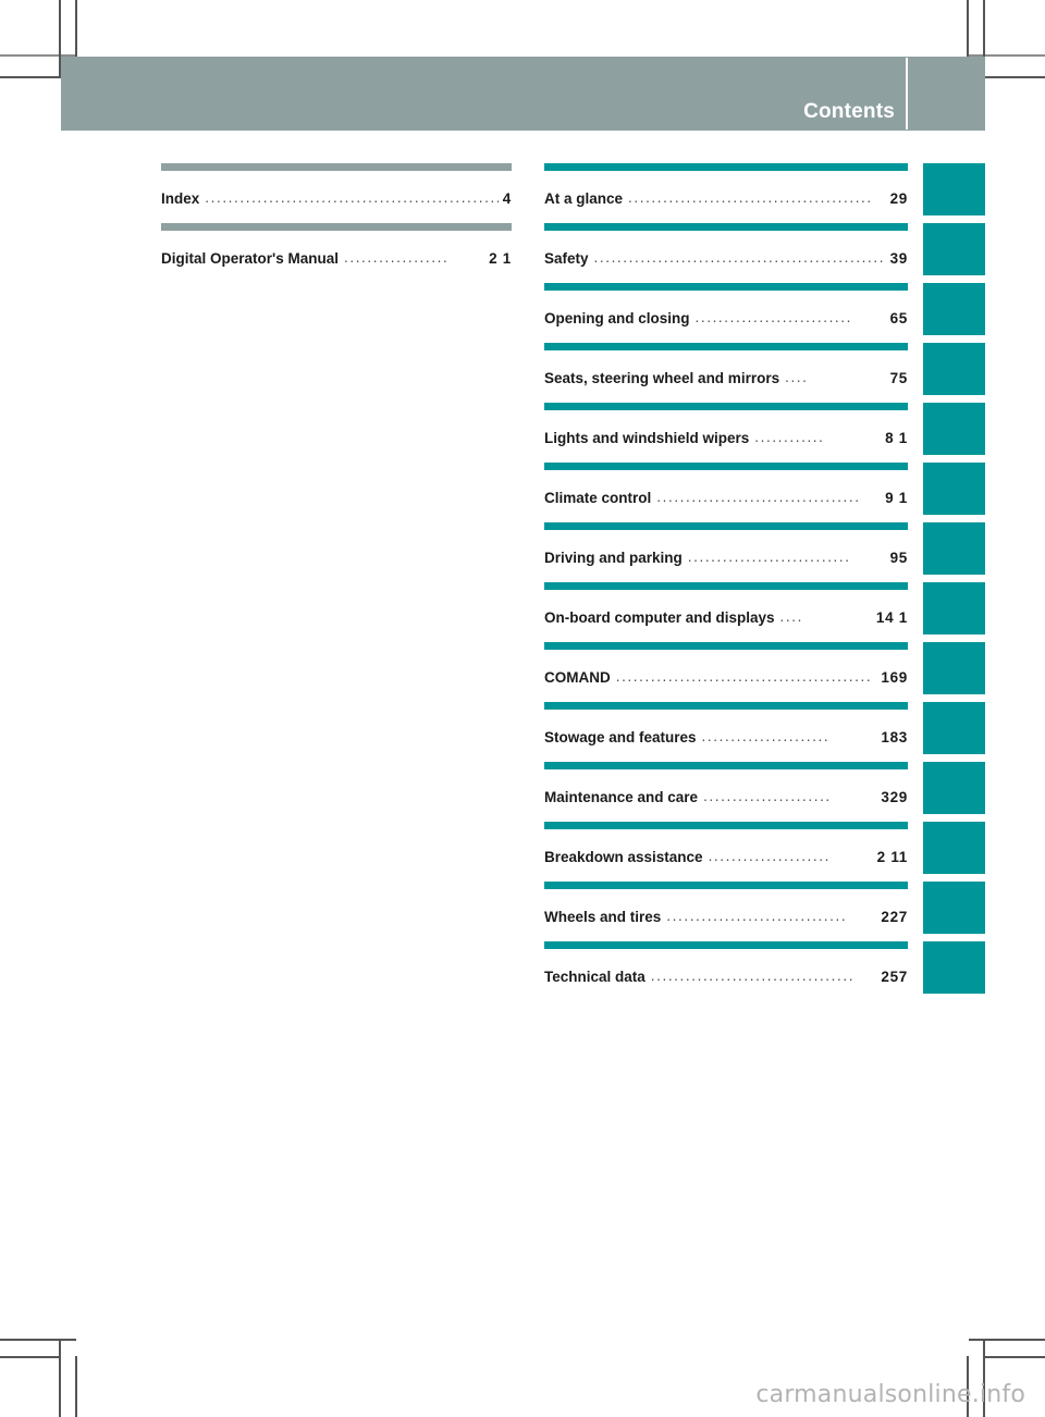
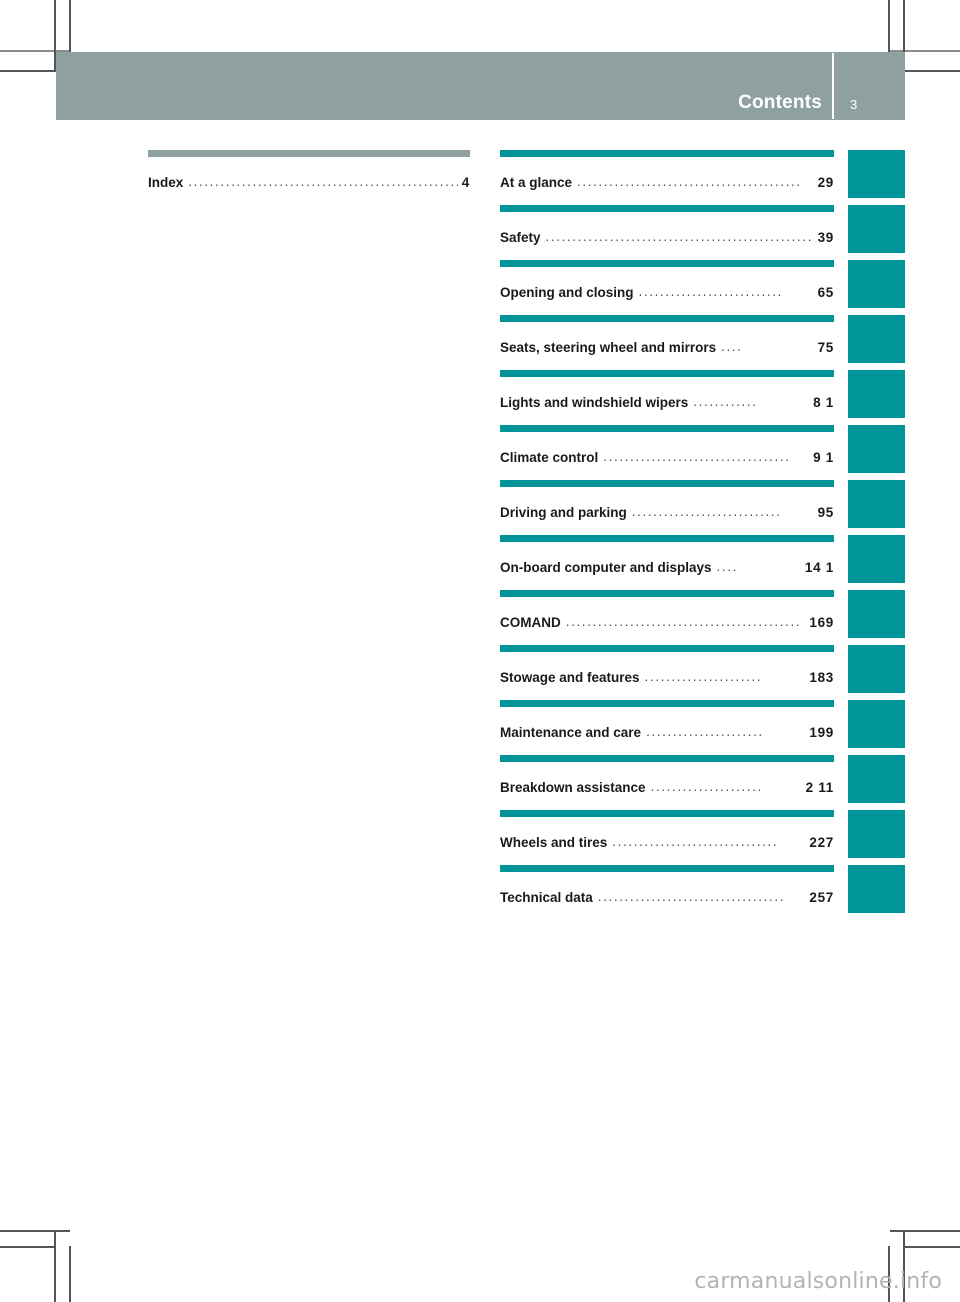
  Contents
+ 3
  Index
  ..................................................
  4
- Digital Operator's Manual
- ..................
- 2 1
  At a glance
  ..........................................
  29
  Safety
  ..................................................
  39
  Opening and closing
  ...........................
  65
  Seats, steering wheel and mirrors
  ....
  75
  Lights and windshield wipers
  ............
  8 1
  Climate control
  ...................................
  9 1
  Driving and parking
  ............................
  95
  On-board computer and displays
  ....
  14 1
  COMAND
  ............................................
  169
  Stowage and features
  ......................
  183
  Maintenance and care
  ......................
- 329
+ 199
  Breakdown assistance
  .....................
  2 11
  Wheels and tires
  ...............................
  227
  Technical data
  ...................................
  257
  carmanualsonline.info
